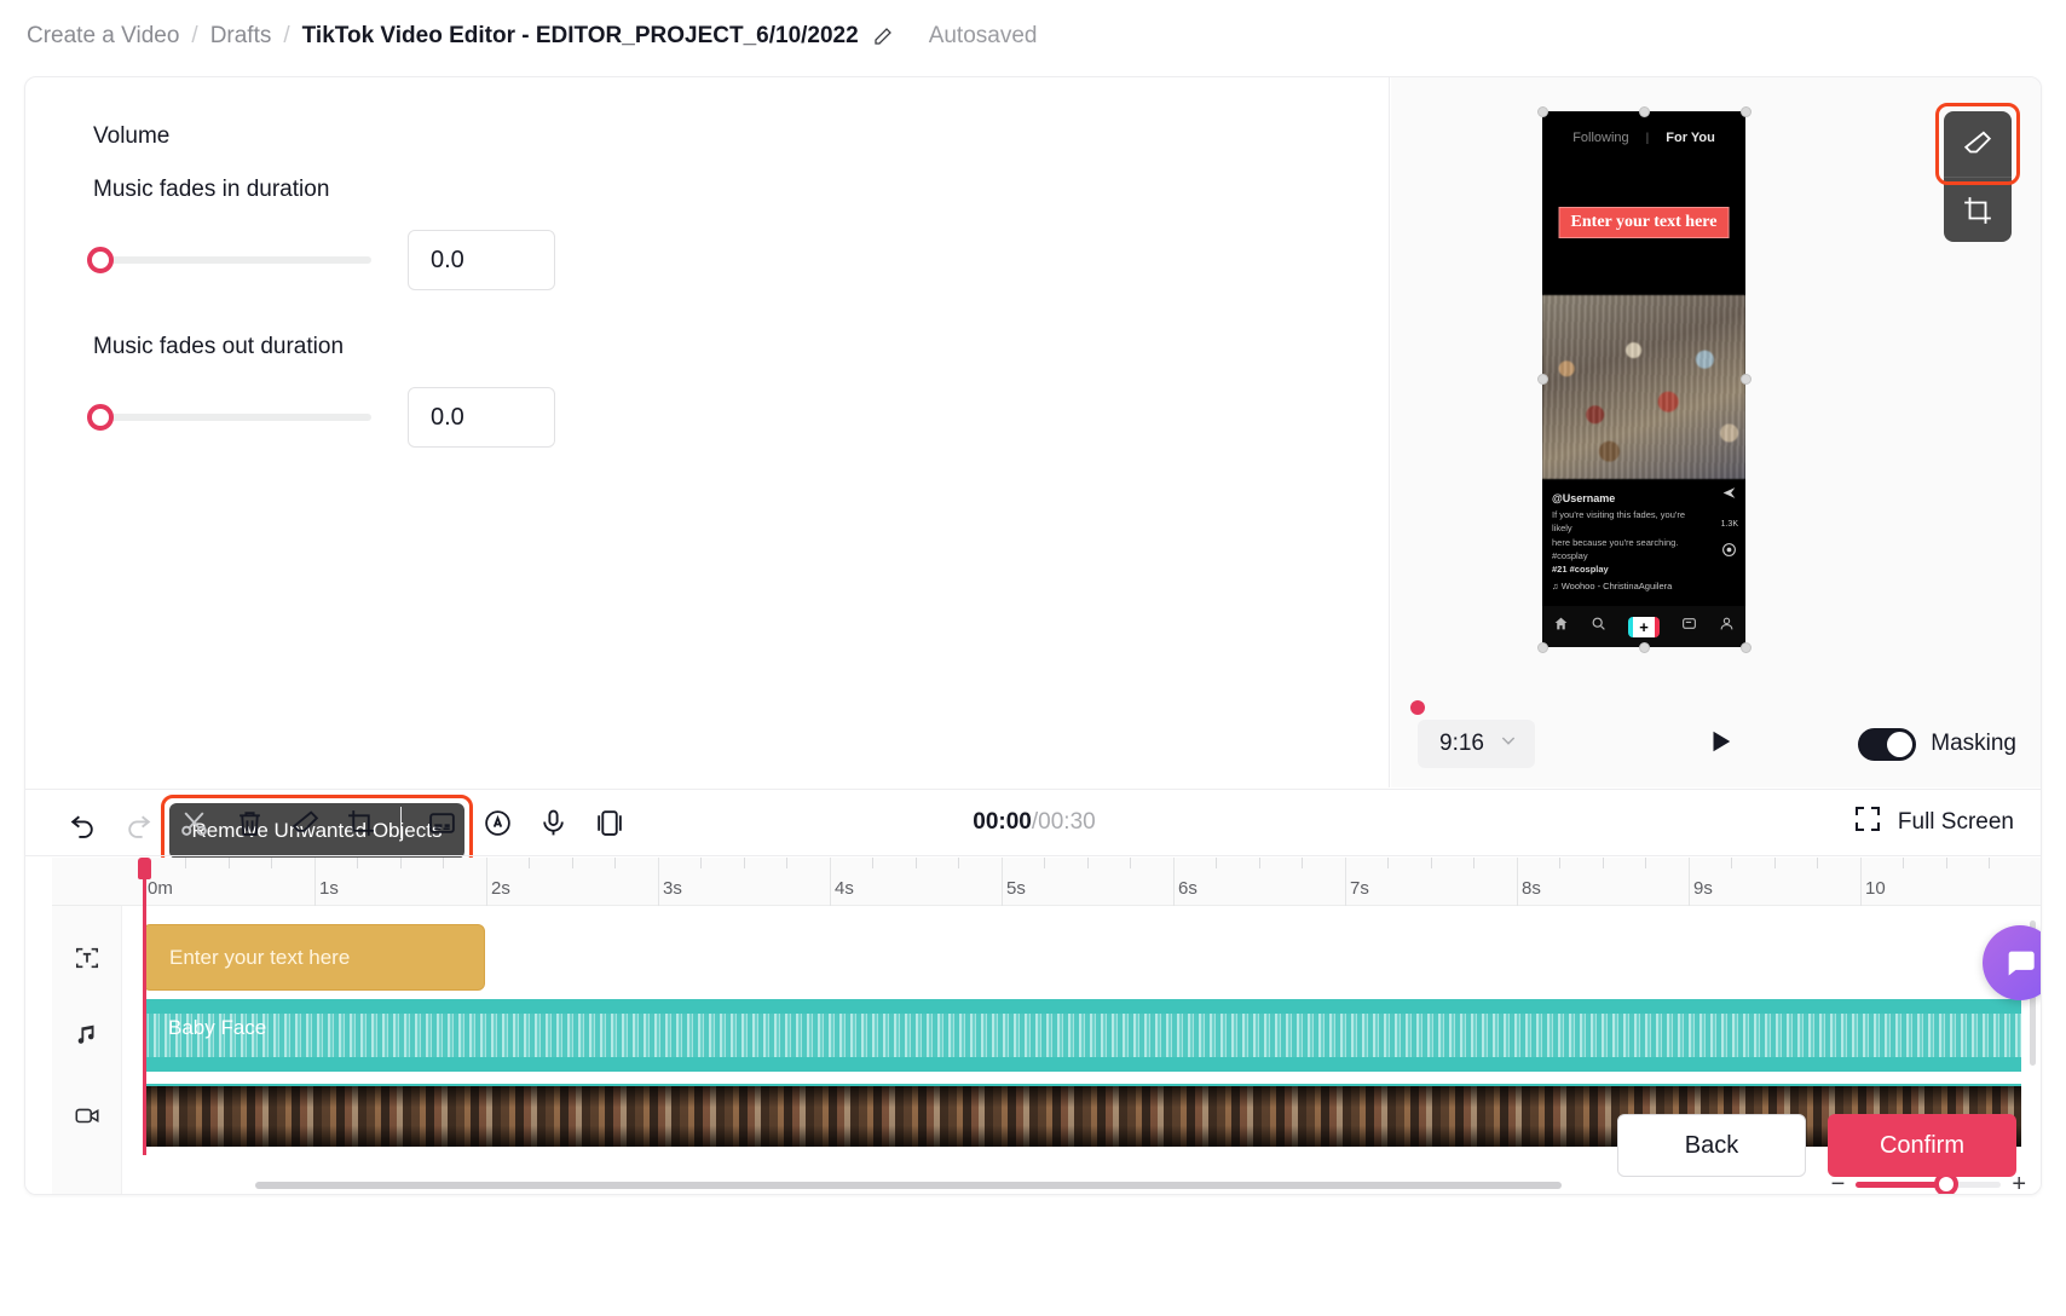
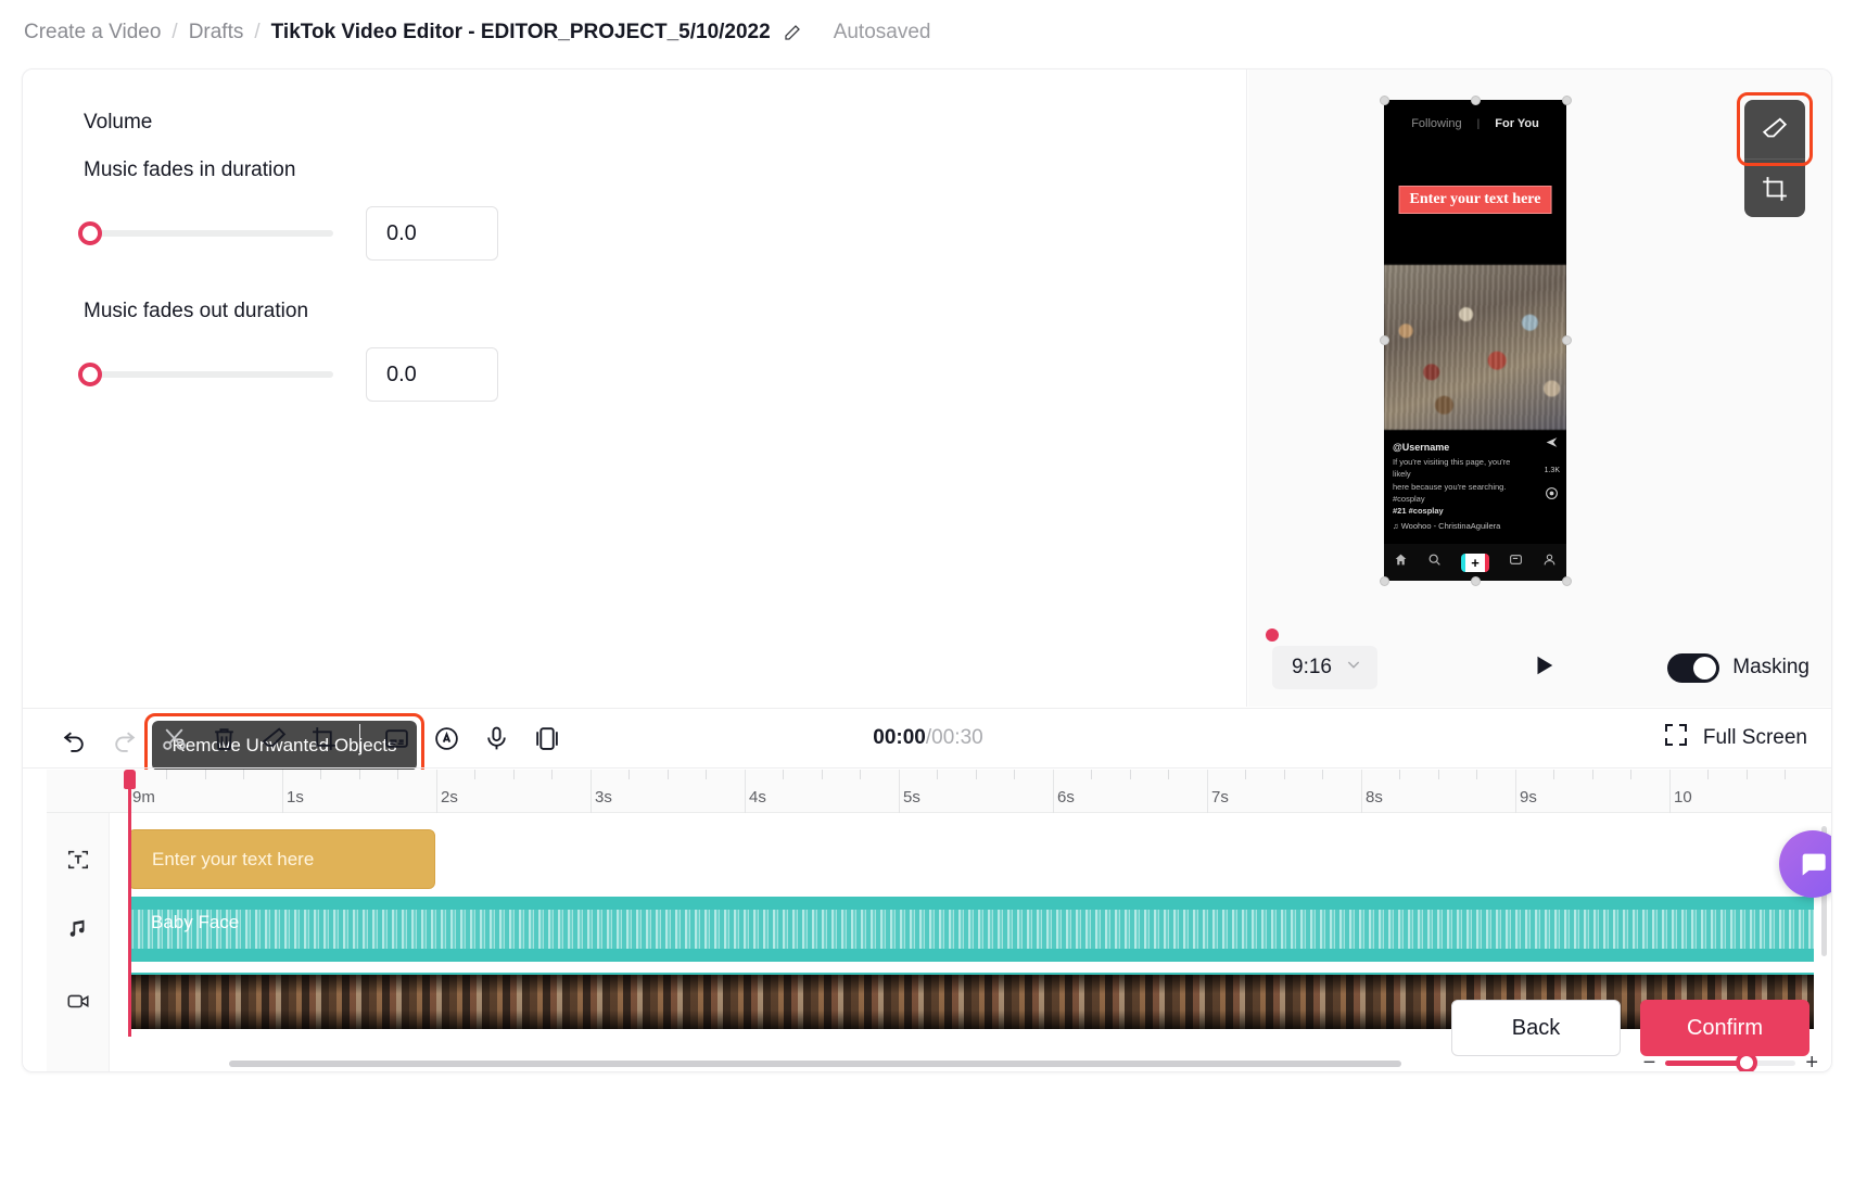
  Create a Video
  /
  Drafts
  /
- TikTok Video Editor - EDITOR_PROJECT_6/10/2022
+ TikTok Video Editor - EDITOR_PROJECT_5/10/2022
  Autosaved
  Volume
  Music fades in duration
  0.0
  Music fades out duration
  0.0
  Remove Unwante Object
  Following
  |
  For You
  Enter your text here
  @Username
- If you're visiting this fades, you're likely
+ If you're visiting this page, you're likely
  here because you're searching. #cosplay
  #21 #cosplay
  ♫ Woohoo - ChristinaAguilera
  +
  9:16
  Masking
  00:00/00:30
  Full Screen
- 0m
+ 9m
  1s
  2s
  3s
  4s
  5s
  6s
  7s
  8s
  9s
  10
  Enter your text here
  Baby Face
  −
  +
  Back
  Confirm
